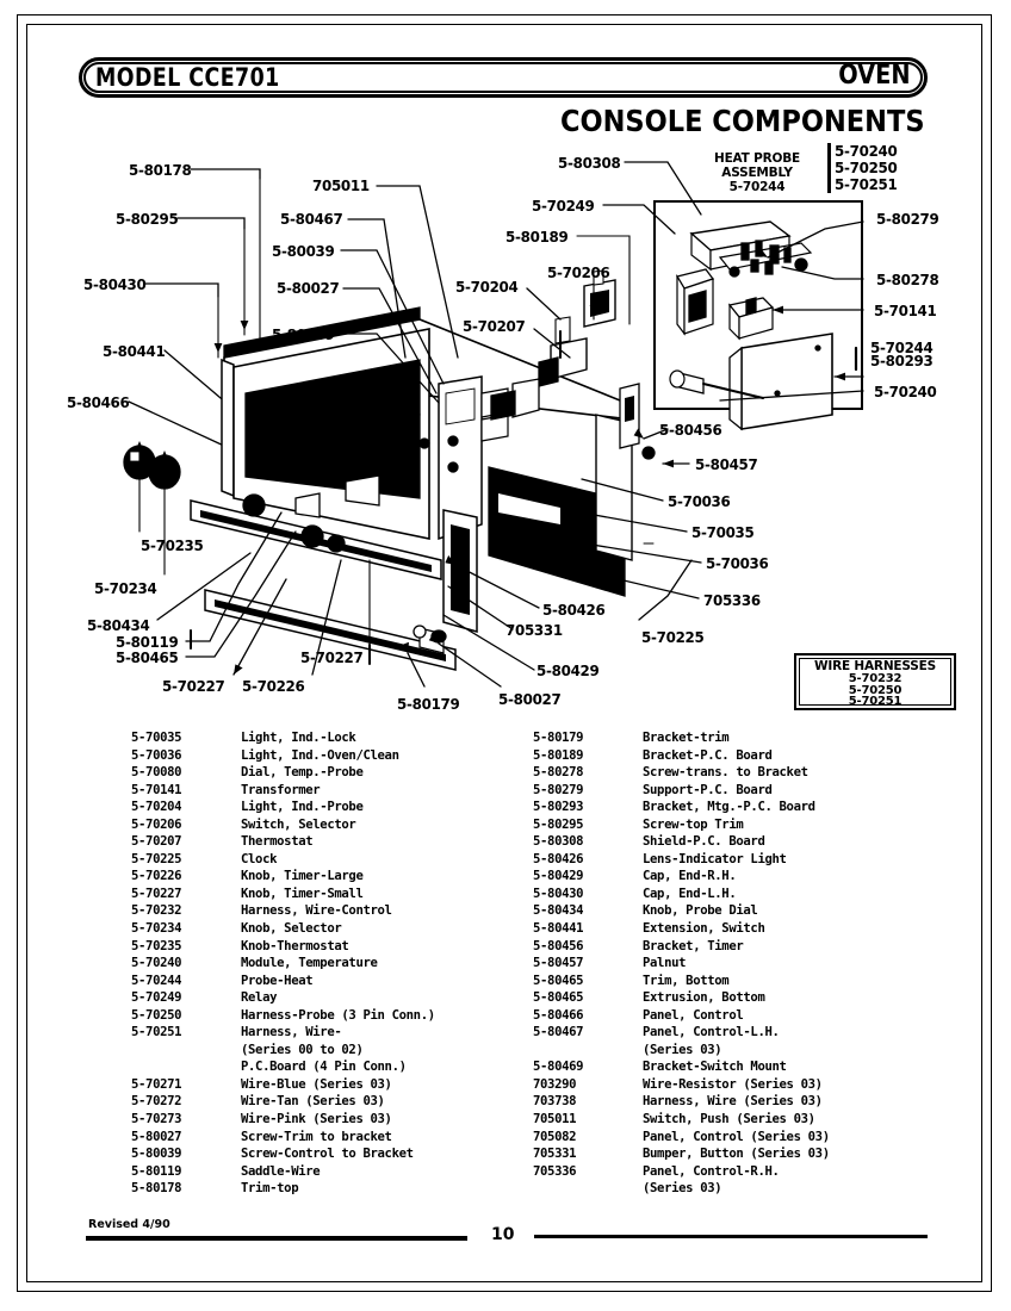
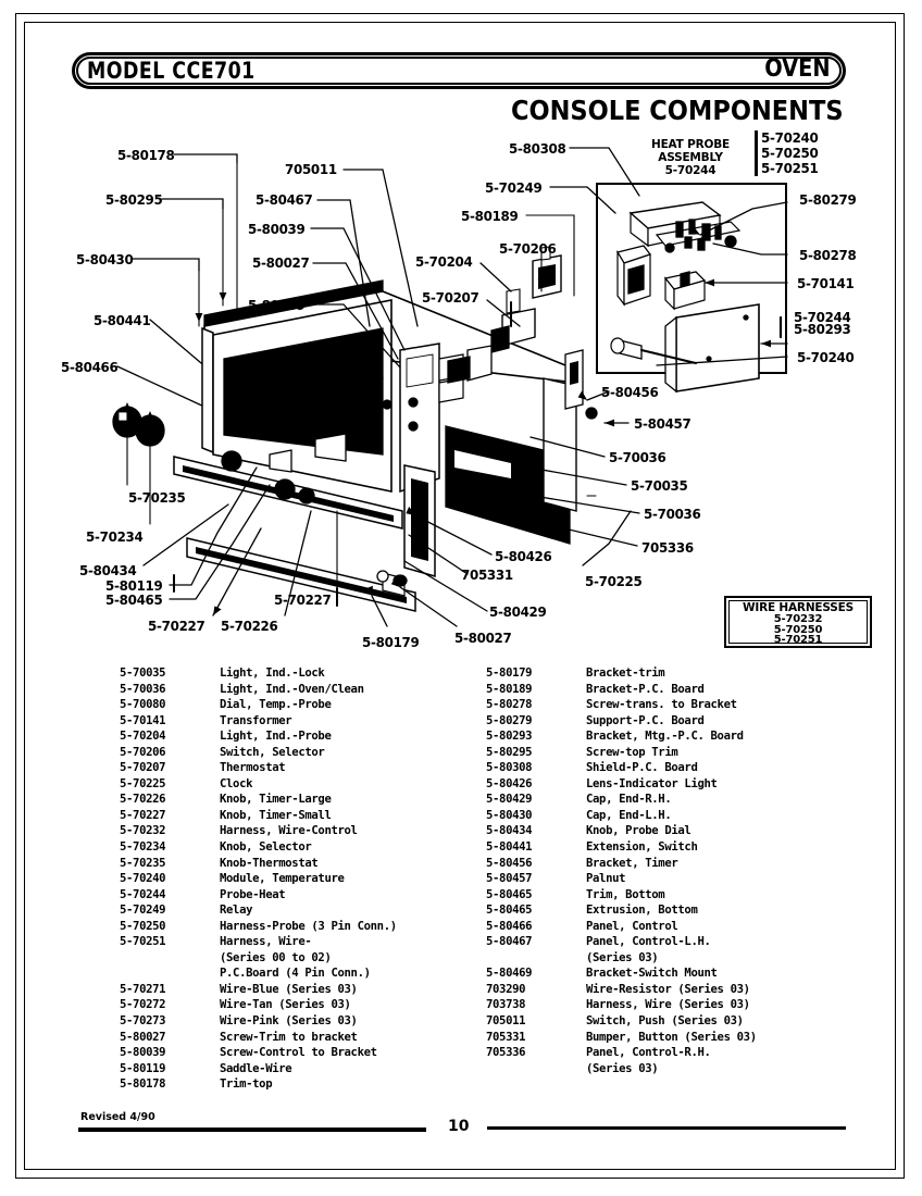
  MODEL CCE701
  OVEN
  CONSOLE COMPONENTS
  HEAT PROBE
  ASSEMBLY
  5-70244
  5-70240
  5-70250
  5-70251
  WIRE HARNESSES
  5-70232
  5-70250
  5-70251
  5-80178
  705011
  5-80308
  5-80295
  5-80467
  5-70249
  5-80279
  5-80039
  5-80189
  5-70206
  5-80430
  5-80027
  5-70204
  5-80278
  5-80469
  5-70207
  5-70141
  5-80441
  5-70244
  5-80293
  5-80466
  5-70240
  5-80456
  5-80457
  5-70036
  5-70035
  5-70235
  5-70080
  5-70036
  5-70234
  705336
  5-80426
  705331
  5-80434
  5-70225
  5-80119
  5-80465
  5-80429
  5-70227
  5-70226
  5-70227
  5-80179
  5-80027
  5-70035
  Light, Ind.-Lock
  5-70036
  Light, Ind.-Oven/Clean
  5-70080
  Dial, Temp.-Probe
  5-70141
  Transformer
  5-70204
  Light, Ind.-Probe
  5-70206
  Switch, Selector
  5-70207
  Thermostat
  5-70225
  Clock
  5-70226
  Knob, Timer-Large
  5-70227
  Knob, Timer-Small
  5-70232
  Harness, Wire-Control
  5-70234
  Knob, Selector
  5-70235
  Knob-Thermostat
  5-70240
  Module, Temperature
  5-70244
  Probe-Heat
  5-70249
  Relay
  5-70250
  Harness-Probe (3 Pin Conn.)
  5-70251
  Harness, Wire-
  (Series 00 to 02)
  P.C.Board (4 Pin Conn.)
  5-70271
  Wire-Blue (Series 03)
  5-70272
  Wire-Tan (Series 03)
  5-70273
  Wire-Pink (Series 03)
  5-80027
  Screw-Trim to bracket
  5-80039
  Screw-Control to Bracket
  5-80119
  Saddle-Wire
  5-80178
  Trim-top
  5-80179
  Bracket-trim
  5-80189
  Bracket-P.C. Board
  5-80278
  Screw-trans. to Bracket
  5-80279
  Support-P.C. Board
  5-80293
  Bracket, Mtg.-P.C. Board
  5-80295
  Screw-top Trim
  5-80308
  Shield-P.C. Board
  5-80426
  Lens-Indicator Light
  5-80429
  Cap, End-R.H.
  5-80430
  Cap, End-L.H.
  5-80434
  Knob, Probe Dial
  5-80441
  Extension, Switch
  5-80456
  Bracket, Timer
  5-80457
  Palnut
  5-80465
  Trim, Bottom
  5-80465
  Extrusion, Bottom
  5-80466
  Panel, Control
  5-80467
  Panel, Control-L.H.
  (Series 03)
  5-80469
  Bracket-Switch Mount
  703290
  Wire-Resistor (Series 03)
  703738
  Harness, Wire (Series 03)
  705011
  Switch, Push (Series 03)
- 705082
- Panel, Control (Series 03)
  705331
  Bumper, Button (Series 03)
  705336
  Panel, Control-R.H.
  (Series 03)
  Revised 4/90
  10
